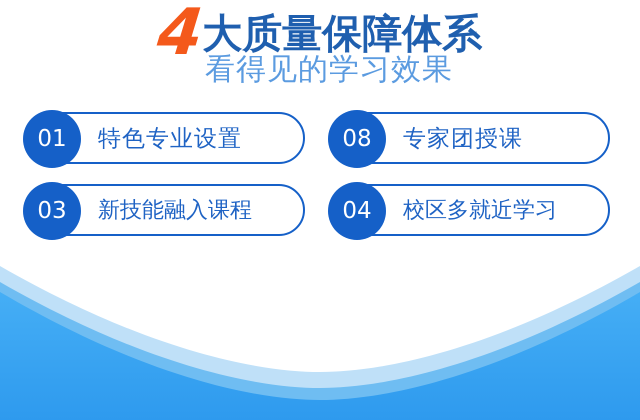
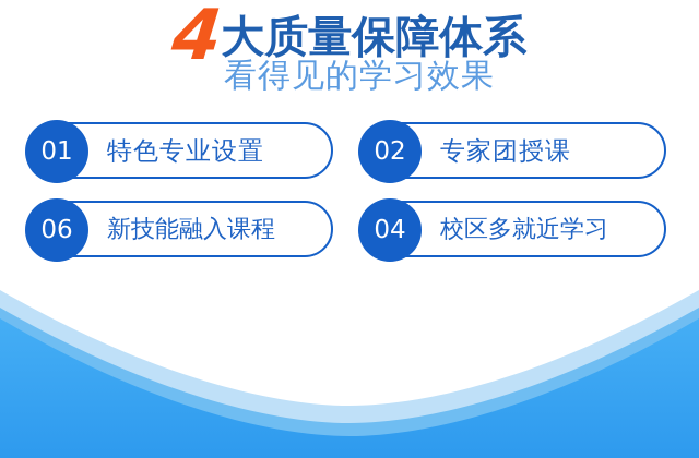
  大质量保障体系
  看得见的学习效果
  01
  特色专业设置
- 08
+ 02
  专家团授课
- 03
+ 06
  新技能融入课程
  04
  校区多就近学习
